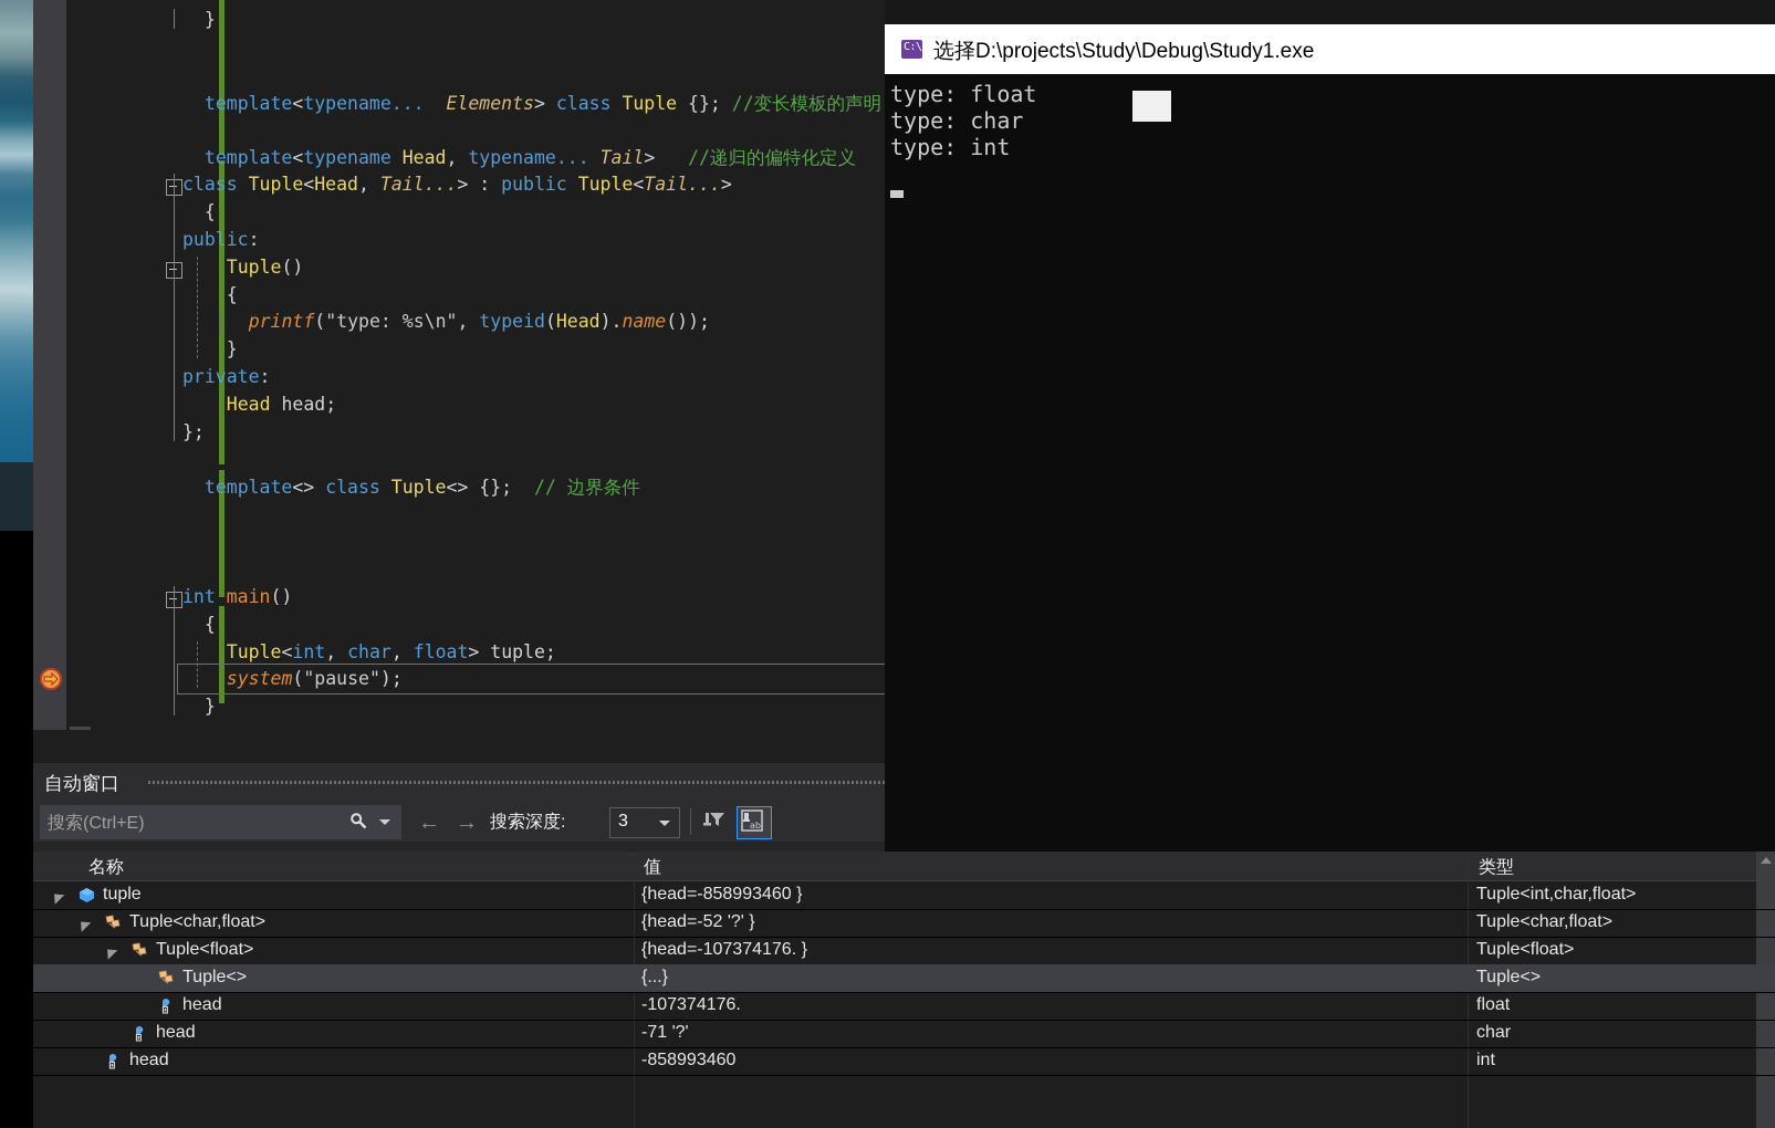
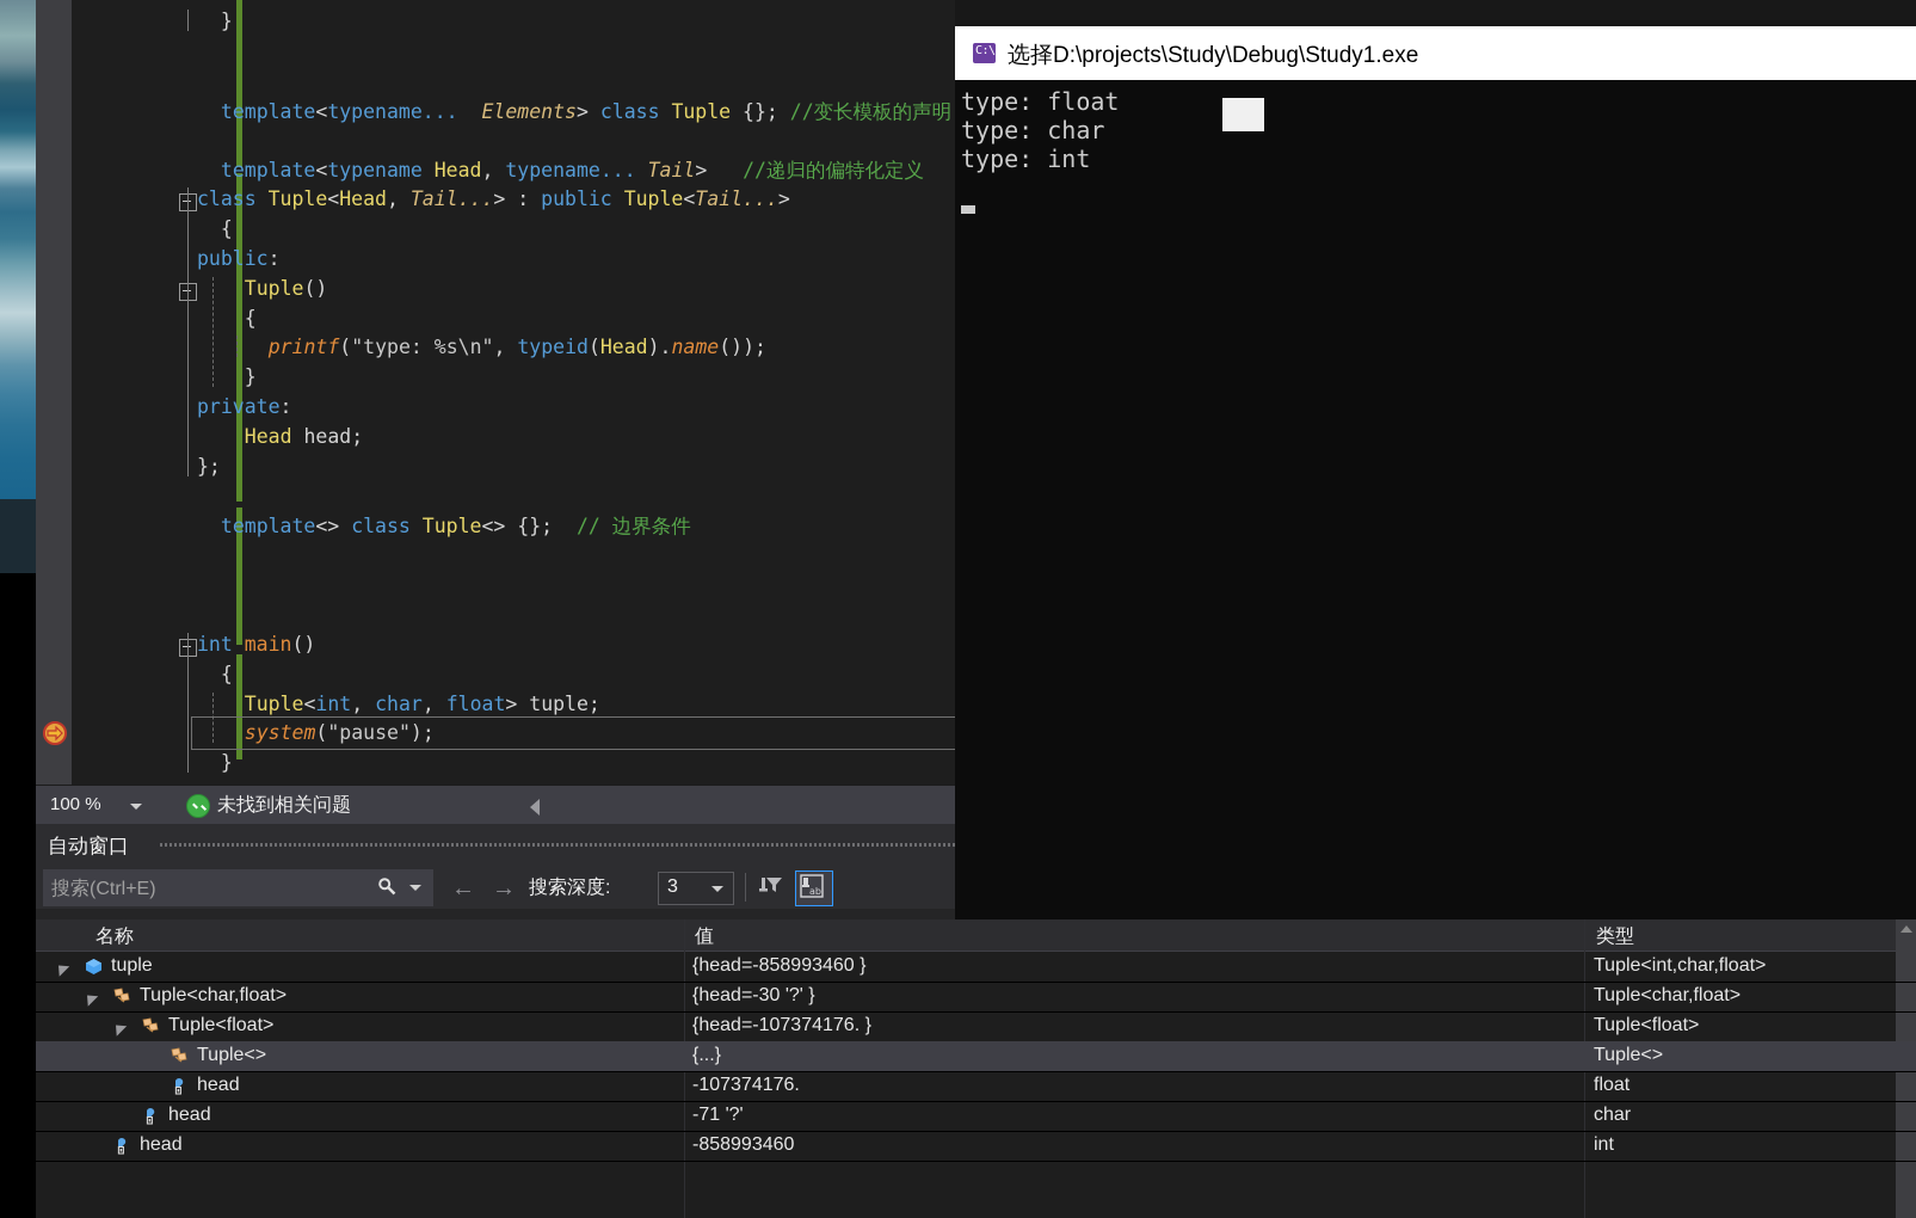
  }
  template<typename... Elements> class Tuple {}; //变长模板的声明
  template<typename Head, typename... Tail> //递归的偏特化定义
  class Tuple<Head, Tail...> : public Tuple<Tail...>
  {
  public:
  Tuple()
  {
  printf("type: %s\n", typeid(Head).name());
  }
  private:
  Head head;
  };
  template<> class Tuple<> {}; // 边界条件
  int main()
  {
  Tuple<int, char, float> tuple;
  system("pause");
  }
+ 100 %
+ 未找到相关问题
  自动窗口
  搜索(Ctrl+E)
  ←
  →
  搜索深度:
  3
  ab
  名称
  值
  类型
  tuple
  {head=-858993460 }
  Tuple<int,char,float>
  Tuple<char,float>
- {head=-52 '?' }
+ {head=-30 '?' }
  Tuple<char,float>
  Tuple<float>
  {head=-107374176. }
  Tuple<float>
  Tuple<>
  {...}
  Tuple<>
  head
  -107374176.
  float
  head
  -71 '?'
  char
  head
  -858993460
  int
  C:\
  选择D:\projects\Study\Debug\Study1.exe
  type: float
  type: char
  type: int
